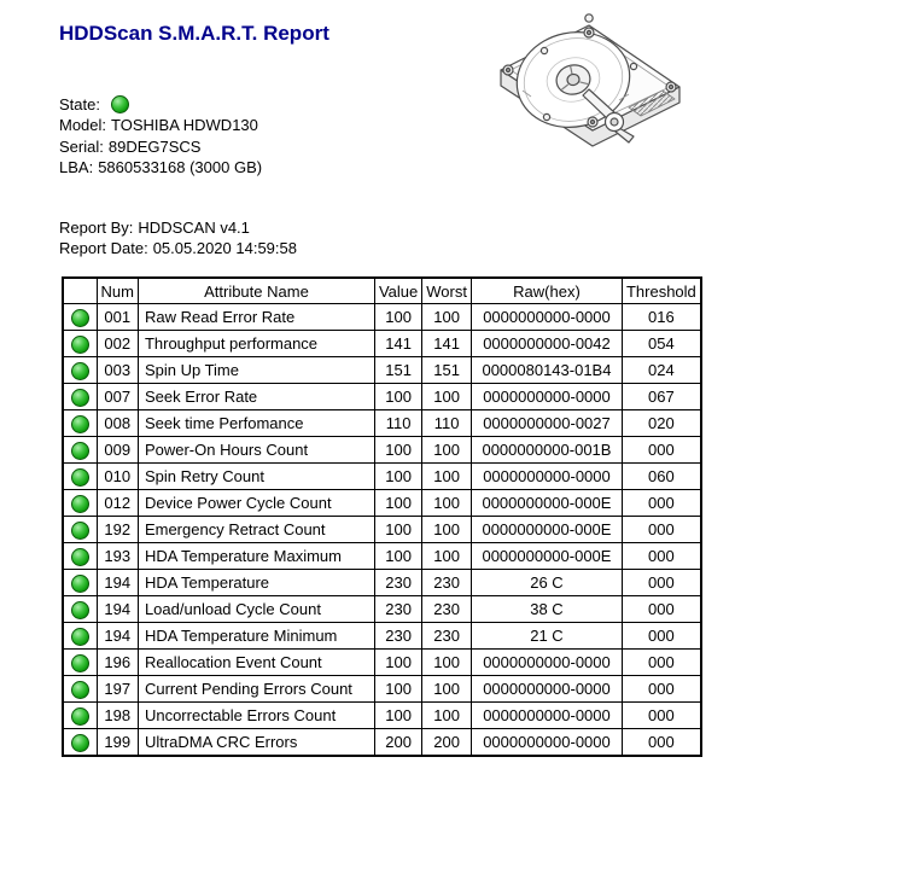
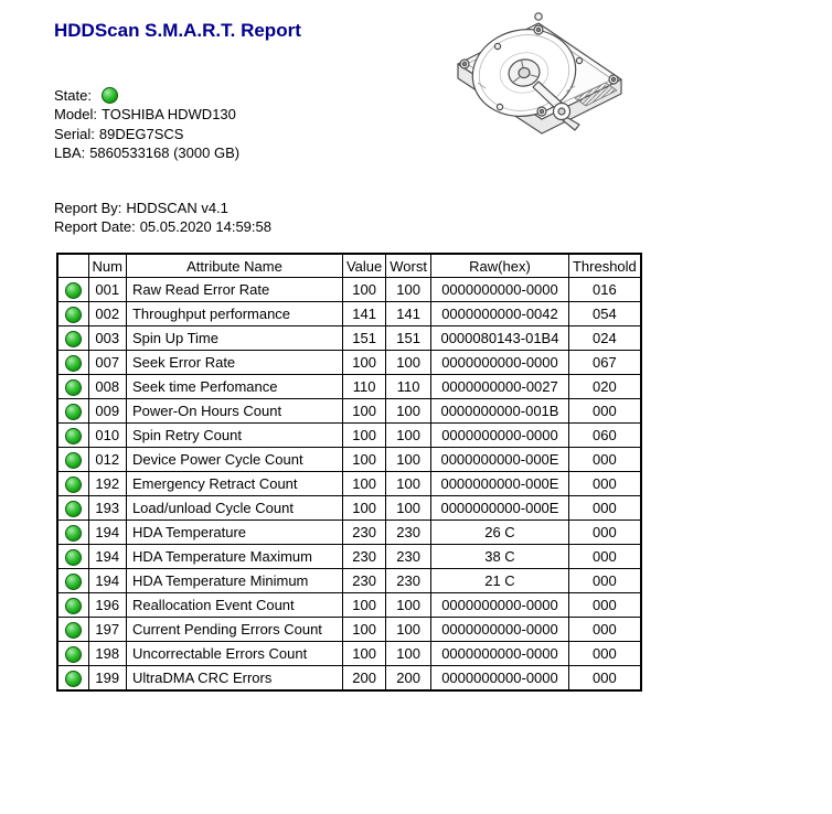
  HDDScan S.M.A.R.T. Report
  State:
  Model: TOSHIBA HDWD130
  Serial: 89DEG7SCS
  LBA: 5860533168 (3000 GB)
  Report By: HDDSCAN v4.1
  Report Date: 05.05.2020 14:59:58
  	Num	Attribute Name	Value	Worst	Raw(hex)	Threshold
  	001	Raw Read Error Rate	100	100	0000000000-0000	016
  	002	Throughput performance	141	141	0000000000-0042	054
  	003	Spin Up Time	151	151	0000080143-01B4	024
  	007	Seek Error Rate	100	100	0000000000-0000	067
  	008	Seek time Perfomance	110	110	0000000000-0027	020
  	009	Power-On Hours Count	100	100	0000000000-001B	000
  	010	Spin Retry Count	100	100	0000000000-0000	060
  	012	Device Power Cycle Count	100	100	0000000000-000E	000
  	192	Emergency Retract Count	100	100	0000000000-000E	000
- 	193	HDA Temperature Maximum	100	100	0000000000-000E	000
+ 	193	Load/unload Cycle Count	100	100	0000000000-000E	000
  	194	HDA Temperature	230	230	26 C	000
- 	194	Load/unload Cycle Count	230	230	38 C	000
+ 	194	HDA Temperature Maximum	230	230	38 C	000
  	194	HDA Temperature Minimum	230	230	21 C	000
  	196	Reallocation Event Count	100	100	0000000000-0000	000
  	197	Current Pending Errors Count	100	100	0000000000-0000	000
  	198	Uncorrectable Errors Count	100	100	0000000000-0000	000
  	199	UltraDMA CRC Errors	200	200	0000000000-0000	000
